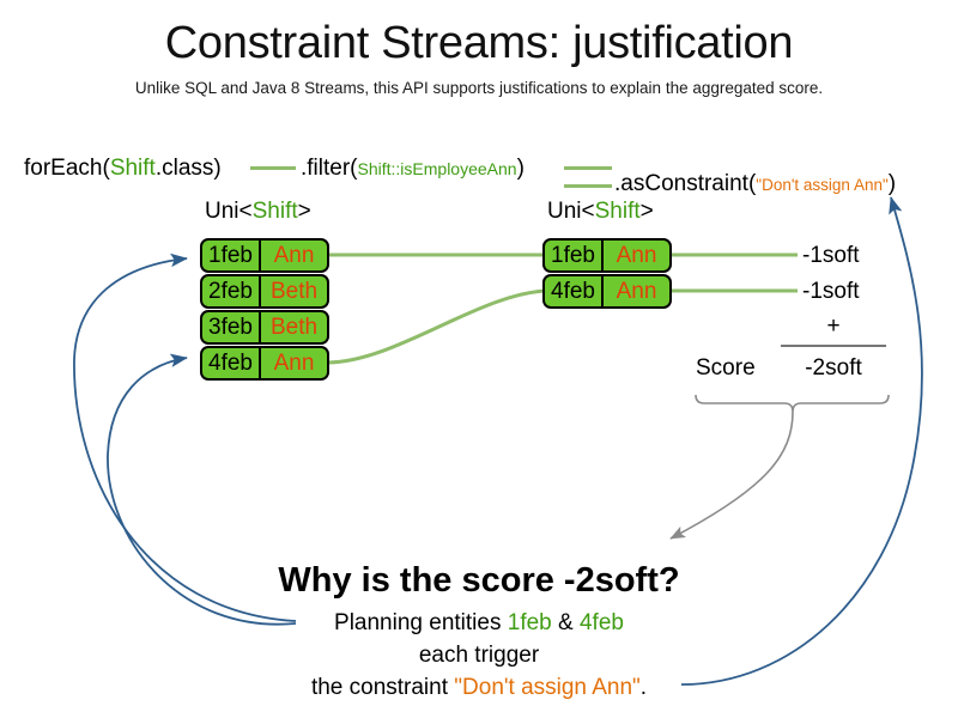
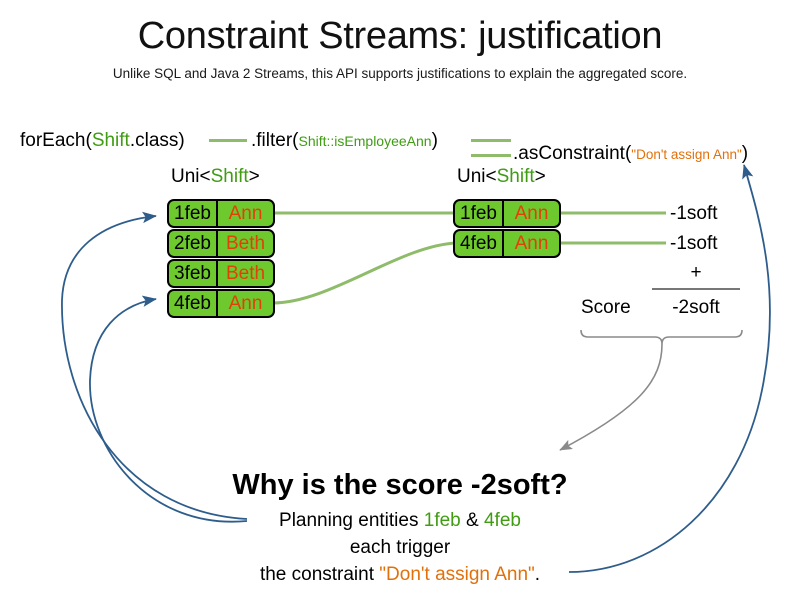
  Constraint Streams: justification
- Unlike SQL and Java 8 Streams, this API supports justifications to explain the aggregated score.
+ Unlike SQL and Java 2 Streams, this API supports justifications to explain the aggregated score.
  forEach(Shift.class)
  .filter(Shift::isEmployeeAnn)
  .asConstraint("Don't assign Ann")
  Uni<Shift>
  Uni<Shift>
  1feb
  Ann
  2feb
  Beth
  3feb
  Beth
  4feb
  Ann
  1feb
  Ann
  4feb
  Ann
  -1soft
  -1soft
  +
  Score
  -2soft
  Why is the score -2soft?
  Planning entities 1feb & 4feb
  each trigger
  the constraint "Don't assign Ann".
